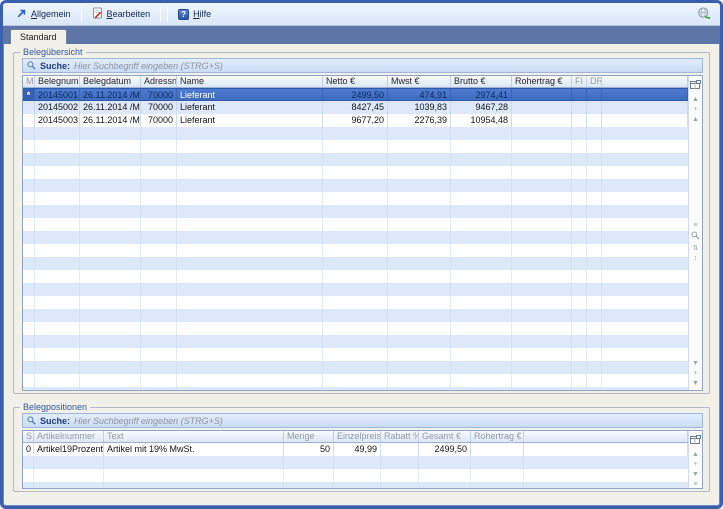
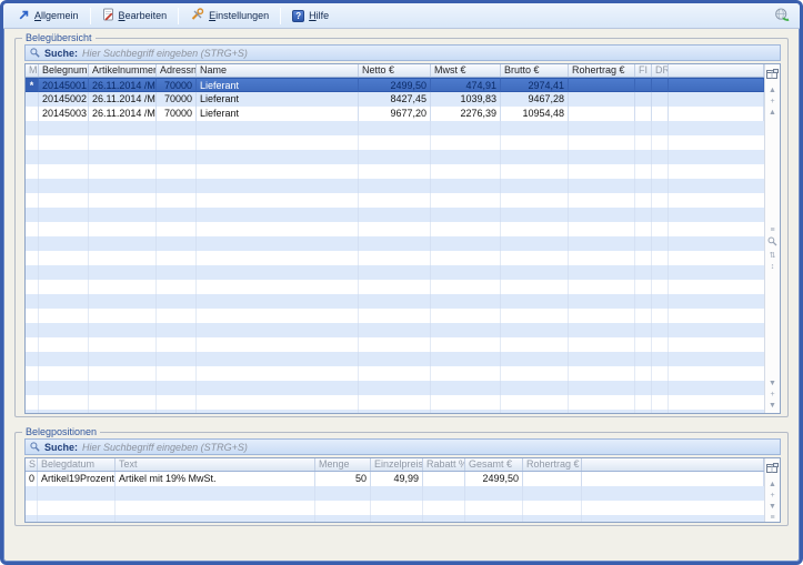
  Allgemein
  Bearbeiten
+ Einstellungen
  ?
  Hilfe
- Standard
  Belegübersicht
  Suche:
  Hier Suchbegriff eingeben (STRG+S)
  M
  Belegnum
- Belegdatum
+ Artikelnummer
  Adressn
  Name
  Netto €
  Mwst €
  Brutto €
  Rohertrag €
  FI
  DR
  *
  20145001
  26.11.2014 /M
  70000
  Lieferant
  2499,50
  474,91
  2974,41
  20145002
  26.11.2014 /M
  70000
  Lieferant
  8427,45
  1039,83
  9467,28
  20145003
  26.11.2014 /M
  70000
  Lieferant
  9677,20
  2276,39
  10954,48
  Belegpositionen
  Suche:
  Hier Suchbegriff eingeben (STRG+S)
  S
- Artikelnummer
+ Belegdatum
  Text
  Menge
  Einzelpreis
  Rabatt %
  Gesamt €
  Rohertrag €
  0
  Artikel19Prozent
  Artikel mit 19% MwSt.
  50
  49,99
  2499,50
